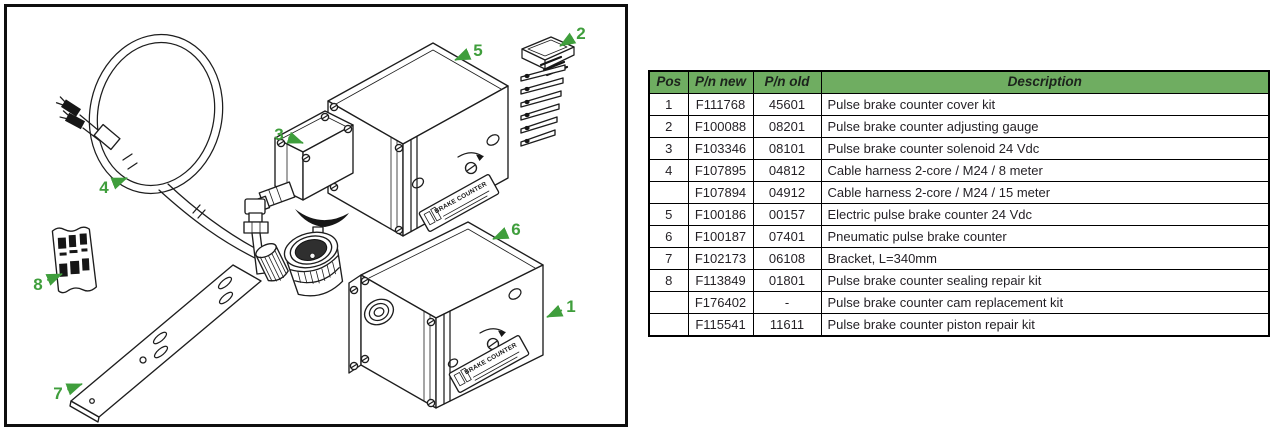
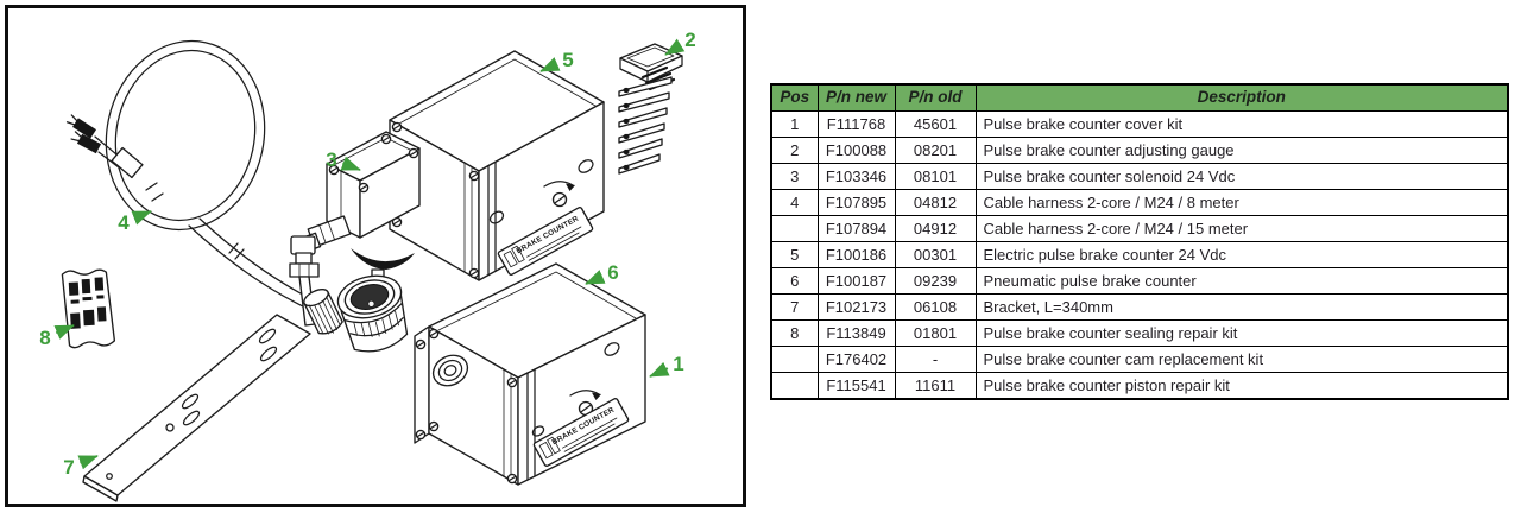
  1
  2
  3
  4
  5
  6
  7
  8
  Pos	P/n new	P/n old	Description
  1	F111768	45601	Pulse brake counter cover kit
  2	F100088	08201	Pulse brake counter adjusting gauge
  3	F103346	08101	Pulse brake counter solenoid 24 Vdc
  4	F107895	04812	Cable harness 2-core / M24 / 8 meter
  	F107894	04912	Cable harness 2-core / M24 / 15 meter
- 5	F100186	00157	Electric pulse brake counter 24 Vdc
+ 5	F100186	00301	Electric pulse brake counter 24 Vdc
- 6	F100187	07401	Pneumatic pulse brake counter
+ 6	F100187	09239	Pneumatic pulse brake counter
  7	F102173	06108	Bracket, L=340mm
  8	F113849	01801	Pulse brake counter sealing repair kit
  	F176402	-	Pulse brake counter cam replacement kit
  	F115541	11611	Pulse brake counter piston repair kit
